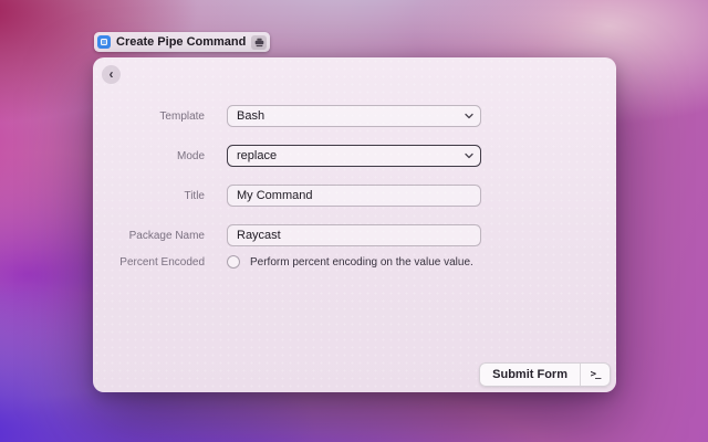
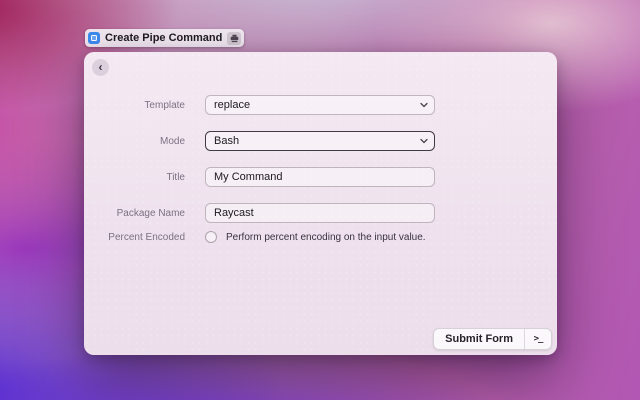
  Create Pipe Command
  ‹
  Template
- Bash
+ replace
  Mode
- replace
+ Bash
  Title
  My Command
  Package Name
  Raycast
  Percent Encoded
- Perform percent encoding on the value value.
+ Perform percent encoding on the input value.
  Submit Form
  >_
